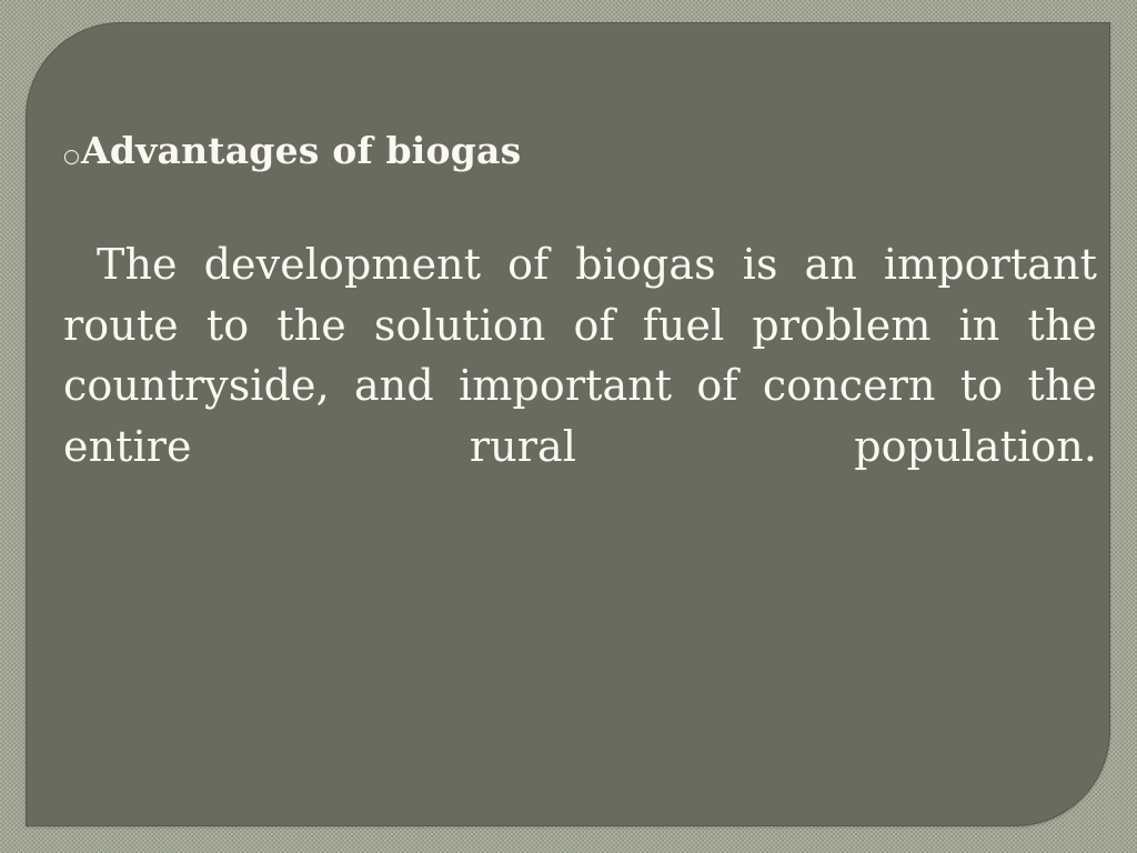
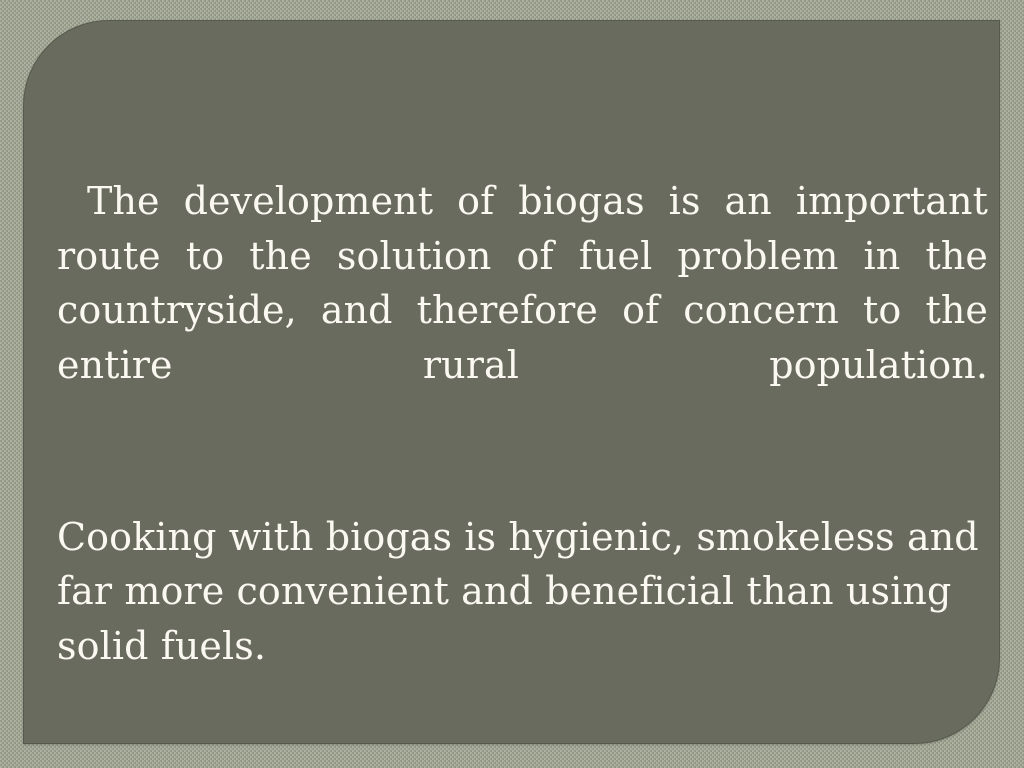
- ○Advantages of biogas
- The development of biogas is an important route to the solution of fuel problem in the countryside, and important of concern to the entire rural population.
+ The development of biogas is an important route to the solution of fuel problem in the countryside, and therefore of concern to the entire rural population.
+ Cooking with biogas is hygienic, smokeless and far more convenient and beneficial than using solid fuels.
